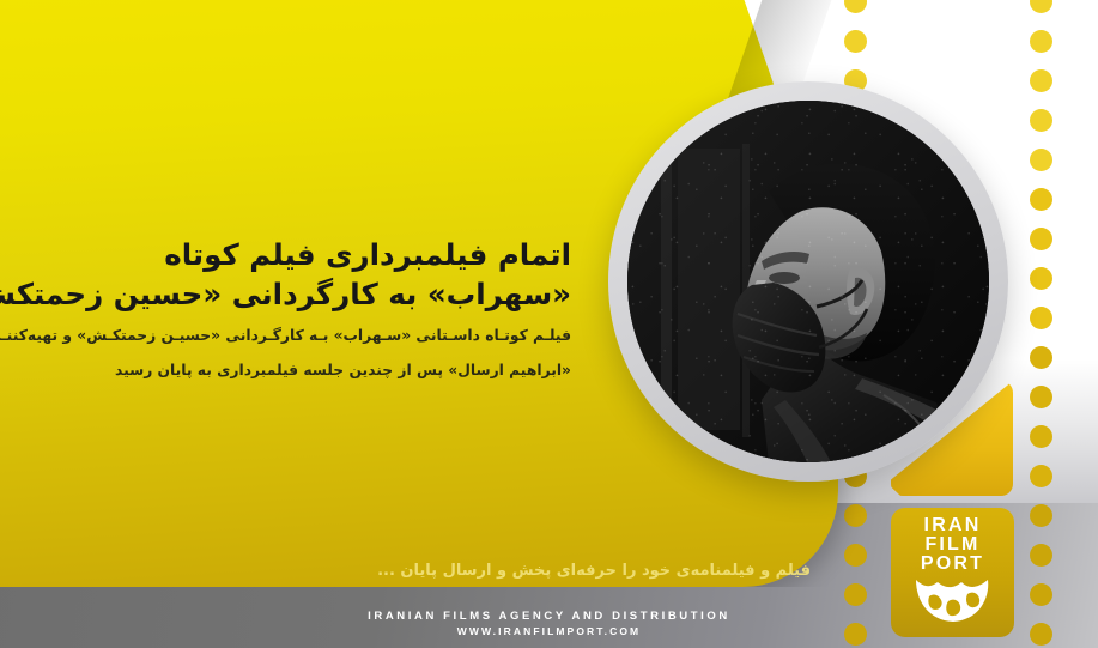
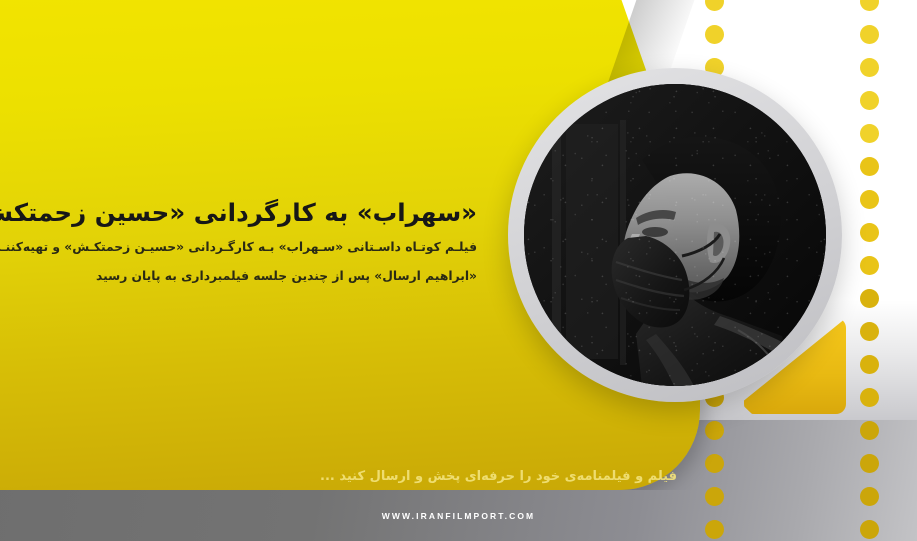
- اتمام فیلمبرداری فیلم کوتاه
  «سهراب» به کارگردانی «حسین زحمتک
  فیلـم کوتـاه داسـتانی «سـهراب» بـه کارگـردانی «حسیـن زحمتکـش» و تهیه‌کننـ
  «ابراهیم ارسال» پس از چندین جلسه فیلمبرداری به پایان رسید
- فیلم و فیلمنامه‌ی خود را حرفه‌ای پخش و ارسال پایان ...
+ فیلم و فیلمنامه‌ی خود را حرفه‌ای پخش و ارسال کنید ...
- IRAN
- FILM
- PORT
- IRANIAN FILMS AGENCY AND DISTRIBUTION
  WWW.IRANFILMPORT.COM
